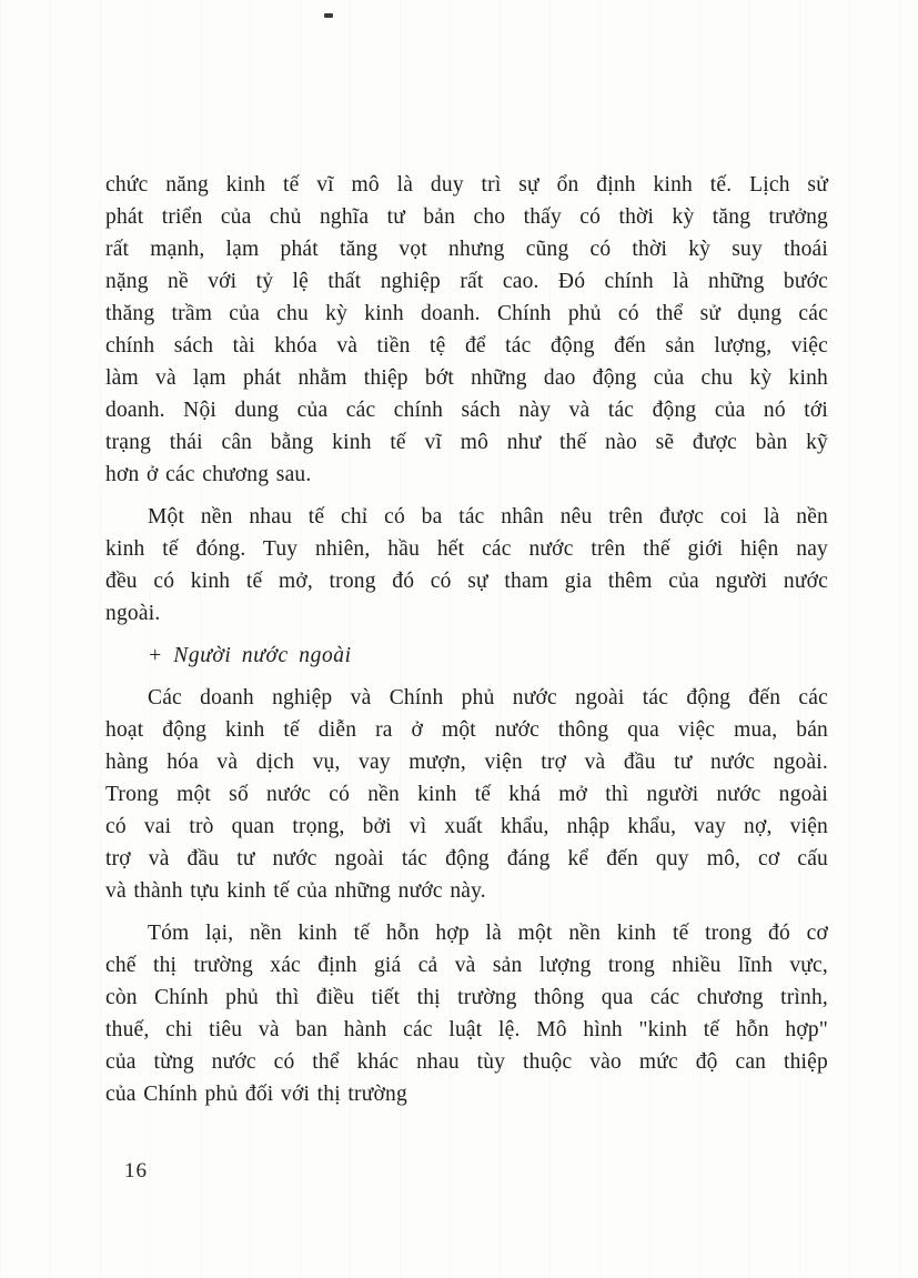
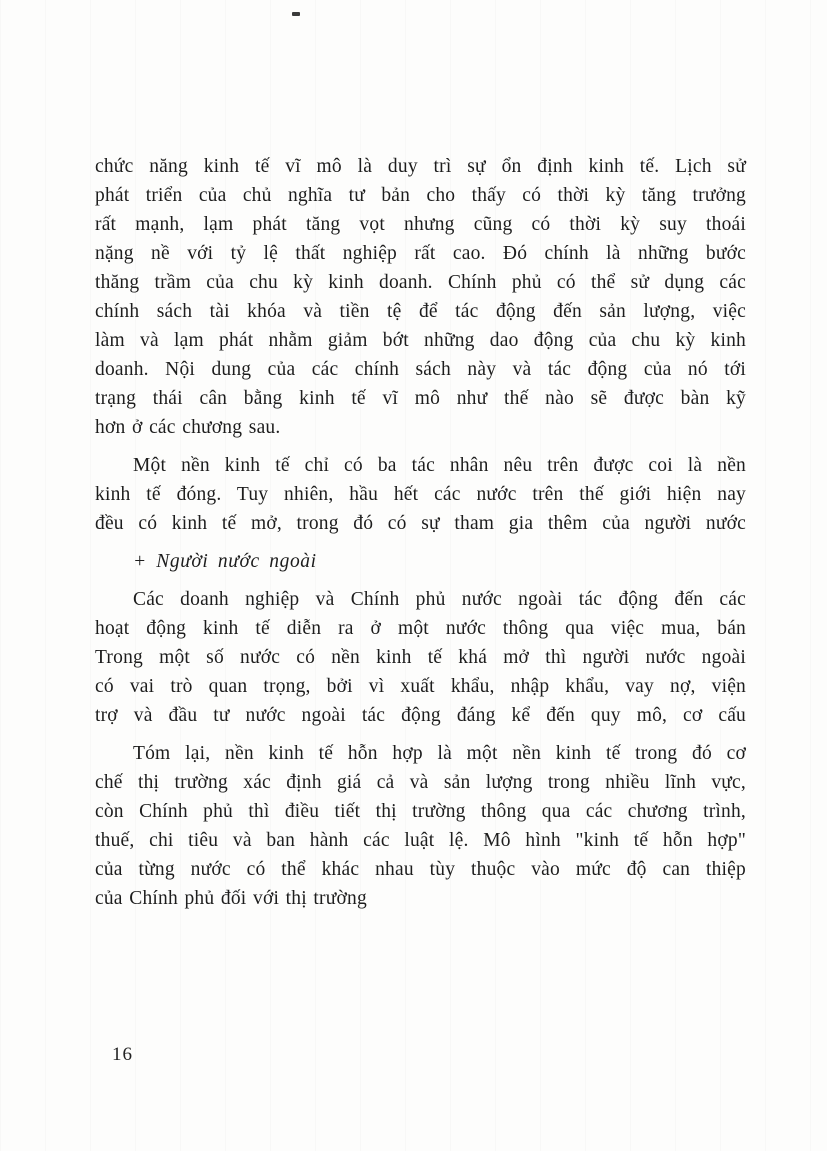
  chức năng kinh tế vĩ mô là duy trì sự ổn định kinh tế. Lịch sử
  phát triển của chủ nghĩa tư bản cho thấy có thời kỳ tăng trưởng
  rất mạnh, lạm phát tăng vọt nhưng cũng có thời kỳ suy thoái
  nặng nề với tỷ lệ thất nghiệp rất cao. Đó chính là những bước
  thăng trầm của chu kỳ kinh doanh. Chính phủ có thể sử dụng các
  chính sách tài khóa và tiền tệ để tác động đến sản lượng, việc
- làm và lạm phát nhằm thiệp bớt những dao động của chu kỳ kinh
+ làm và lạm phát nhằm giảm bớt những dao động của chu kỳ kinh
  doanh. Nội dung của các chính sách này và tác động của nó tới
  trạng thái cân bằng kinh tế vĩ mô như thế nào sẽ được bàn kỹ
  hơn ở các chương sau.
- Một nền nhau tế chỉ có ba tác nhân nêu trên được coi là nền
+ Một nền kinh tế chỉ có ba tác nhân nêu trên được coi là nền
  kinh tế đóng. Tuy nhiên, hầu hết các nước trên thế giới hiện nay
  đều có kinh tế mở, trong đó có sự tham gia thêm của người nước
- ngoài.
  + Người nước ngoài
  Các doanh nghiệp và Chính phủ nước ngoài tác động đến các
  hoạt động kinh tế diễn ra ở một nước thông qua việc mua, bán
- hàng hóa và dịch vụ, vay mượn, viện trợ và đầu tư nước ngoài.
  Trong một số nước có nền kinh tế khá mở thì người nước ngoài
  có vai trò quan trọng, bởi vì xuất khẩu, nhập khẩu, vay nợ, viện
  trợ và đầu tư nước ngoài tác động đáng kể đến quy mô, cơ cấu
- và thành tựu kinh tế của những nước này.
  Tóm lại, nền kinh tế hỗn hợp là một nền kinh tế trong đó cơ
  chế thị trường xác định giá cả và sản lượng trong nhiều lĩnh vực,
  còn Chính phủ thì điều tiết thị trường thông qua các chương trình,
  thuế, chi tiêu và ban hành các luật lệ. Mô hình "kinh tế hỗn hợp"
  của từng nước có thể khác nhau tùy thuộc vào mức độ can thiệp
  của Chính phủ đối với thị trường
  16
